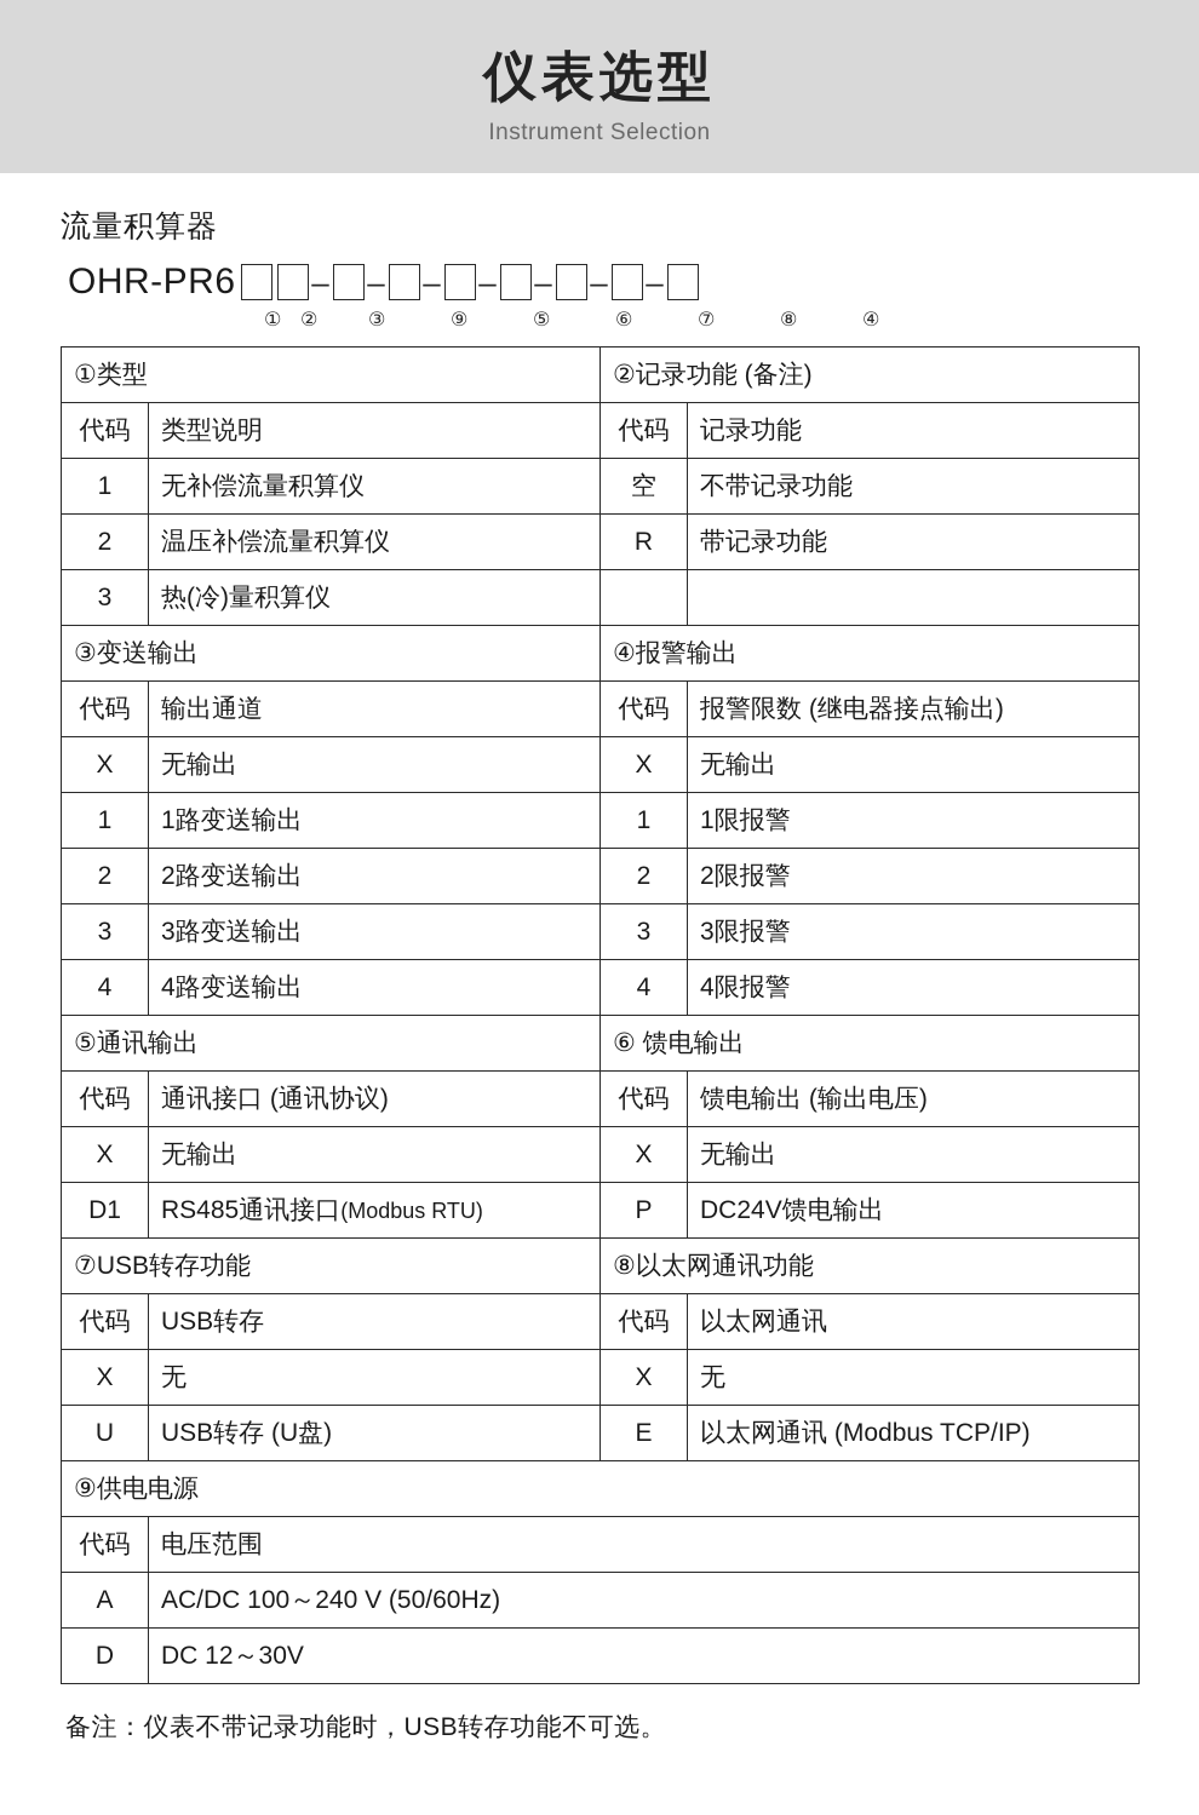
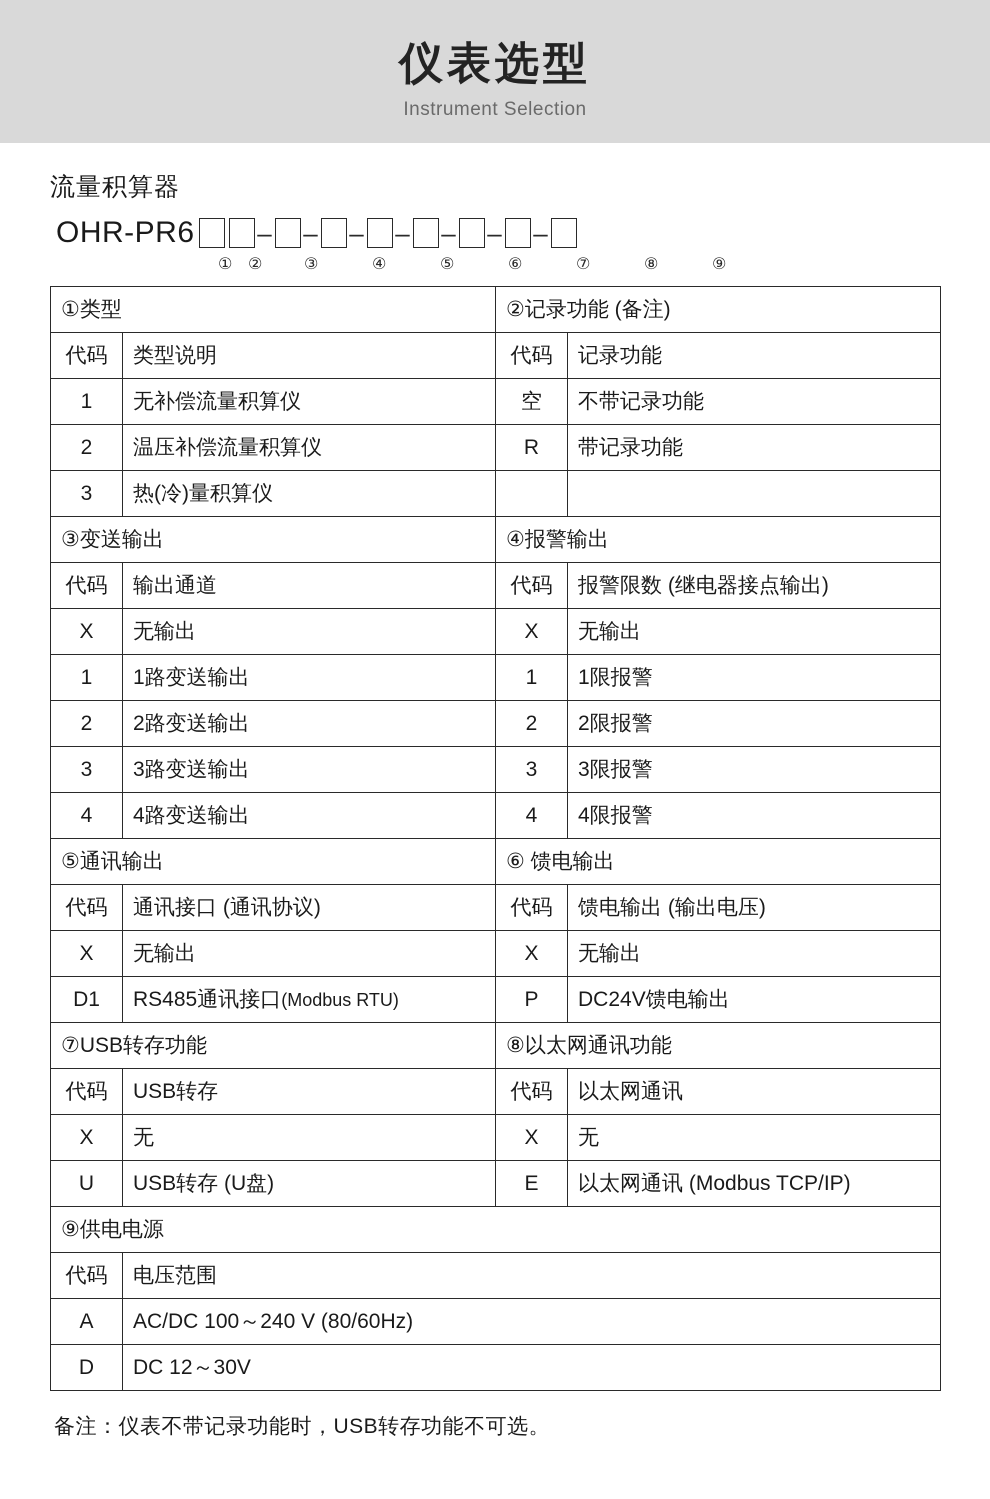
  仪表选型
  Instrument Selection
  流量积算器
  OHR-PR6
  –
  –
  –
  –
  –
  –
  –
  ①
  ②
  ③
- ⑨
+ ④
  ⑤
  ⑥
  ⑦
  ⑧
- ④
+ ⑨
  ①类型	②记录功能 (备注)
  代码	类型说明	代码	记录功能
  1	无补偿流量积算仪	空	不带记录功能
  2	温压补偿流量积算仪	R	带记录功能
  3	热(冷)量积算仪
  ③变送输出	④报警输出
  代码	输出通道	代码	报警限数 (继电器接点输出)
  X	无输出	X	无输出
  1	1路变送输出	1	1限报警
  2	2路变送输出	2	2限报警
  3	3路变送输出	3	3限报警
  4	4路变送输出	4	4限报警
  ⑤通讯输出	⑥ 馈电输出
  代码	通讯接口 (通讯协议)	代码	馈电输出 (输出电压)
  X	无输出	X	无输出
  D1	RS485通讯接口(Modbus RTU)	P	DC24V馈电输出
  ⑦USB转存功能	⑧以太网通讯功能
  代码	USB转存	代码	以太网通讯
  X	无	X	无
  U	USB转存 (U盘)	E	以太网通讯 (Modbus TCP/IP)
  ⑨供电电源
  代码	电压范围
- A	AC/DC 100～240 V (50/60Hz)
+ A	AC/DC 100～240 V (80/60Hz)
  D	DC 12～30V
  备注：仪表不带记录功能时，USB转存功能不可选。
